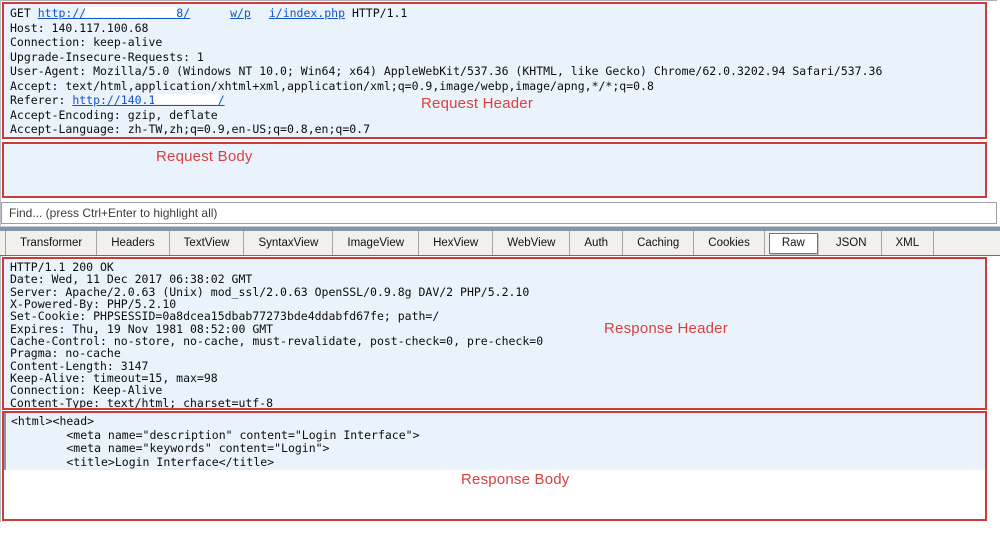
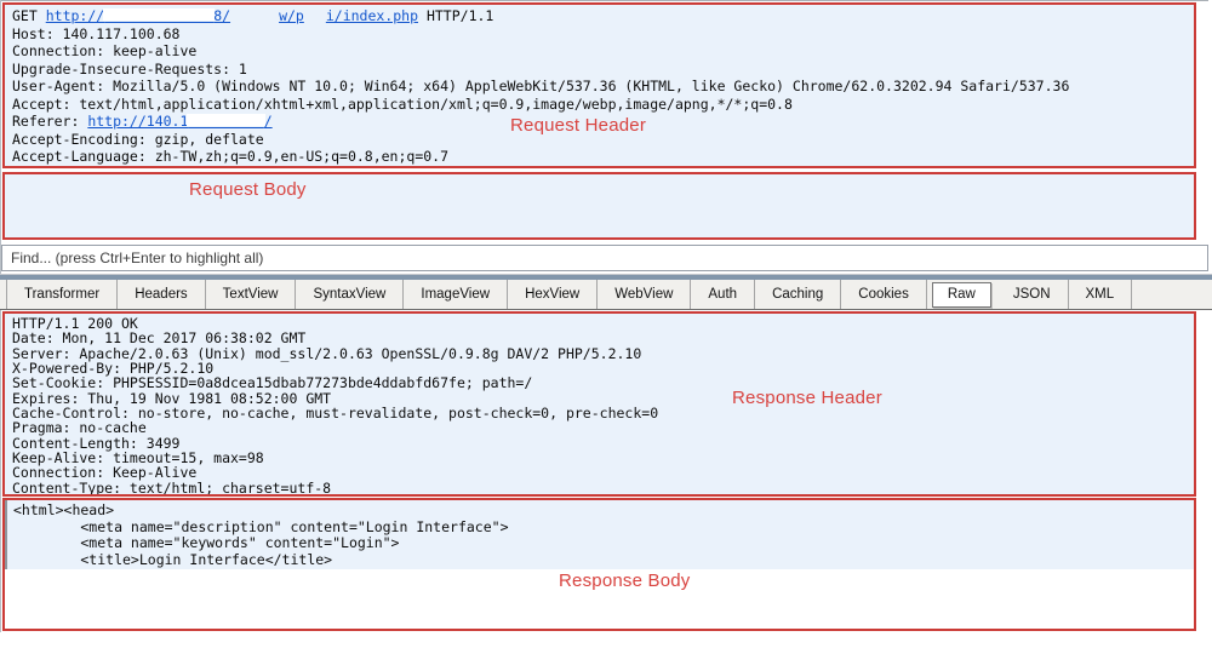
  GET http://140.117.100.68/ w/p i/index.php HTTP/1.1
  Host: 140.117.100.68
  Connection: keep-alive
  Upgrade-Insecure-Requests: 1
  User-Agent: Mozilla/5.0 (Windows NT 10.0; Win64; x64) AppleWebKit/537.36 (KHTML, like Gecko) Chrome/62.0.3202.94 Safari/537.36
  Accept: text/html,application/xhtml+xml,application/xml;q=0.9,image/webp,image/apng,*/*;q=0.8
  Referer: http://140.117.100.68/
  Accept-Encoding: gzip, deflate
  Accept-Language: zh-TW,zh;q=0.9,en-US;q=0.8,en;q=0.7
  Find... (press Ctrl+Enter to highlight all)
  Transformer
  Headers
  TextView
  SyntaxView
  ImageView
  HexView
  WebView
  Auth
  Caching
  Cookies
  Raw
  JSON
  XML
  HTTP/1.1 200 OK
- Date: Wed, 11 Dec 2017 06:38:02 GMT
+ Date: Mon, 11 Dec 2017 06:38:02 GMT
  Server: Apache/2.0.63 (Unix) mod_ssl/2.0.63 OpenSSL/0.9.8g DAV/2 PHP/5.2.10
  X-Powered-By: PHP/5.2.10
  Set-Cookie: PHPSESSID=0a8dcea15dbab77273bde4ddabfd67fe; path=/
  Expires: Thu, 19 Nov 1981 08:52:00 GMT
  Cache-Control: no-store, no-cache, must-revalidate, post-check=0, pre-check=0
  Pragma: no-cache
- Content-Length: 3147
+ Content-Length: 3499
  Keep-Alive: timeout=15, max=98
  Connection: Keep-Alive
  Content-Type: text/html; charset=utf-8
  <html><head>
  <meta name="description" content="Login Interface">
  <meta name="keywords" content="Login">
  <title>Login Interface</title>
  Request Header
  Request Body
  Response Header
  Response Body
